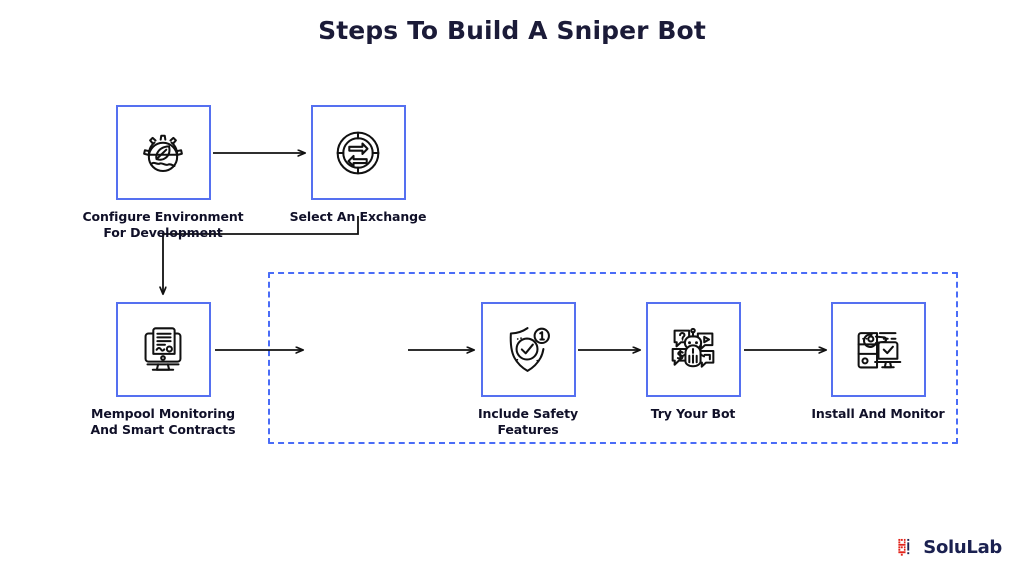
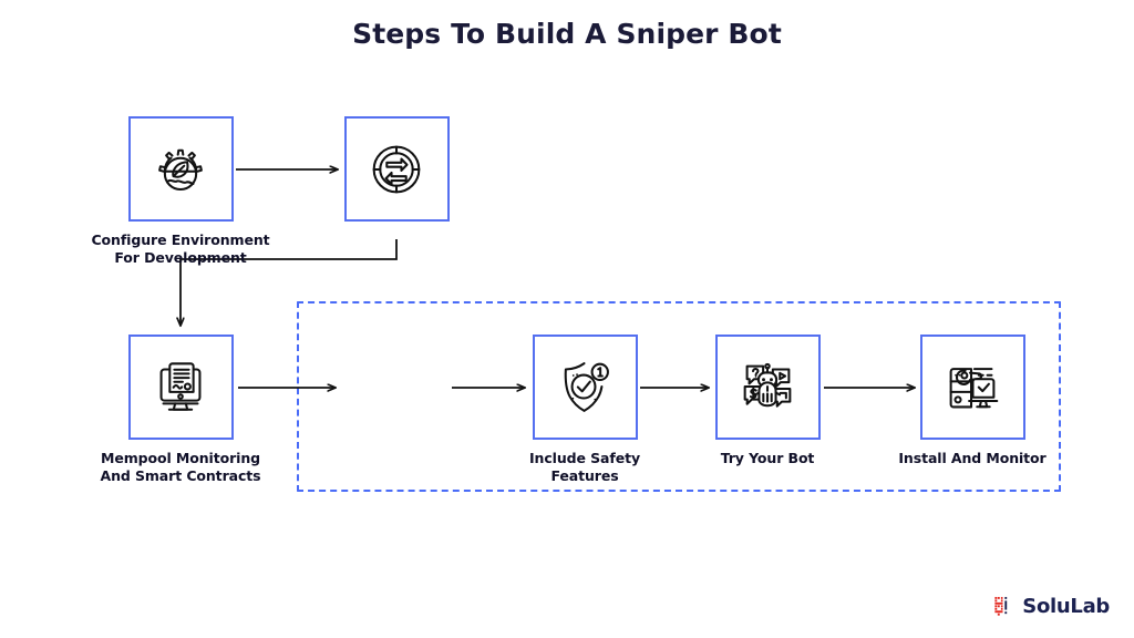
  Steps To Build A Sniper Bot
  Configure Environment
  For Development
- Select An Exchange
  Mempool Monitoring
  And Smart Contracts
  Include Safety
  Features
  Try Your Bot
  Install And Monitor
  SoluLab
